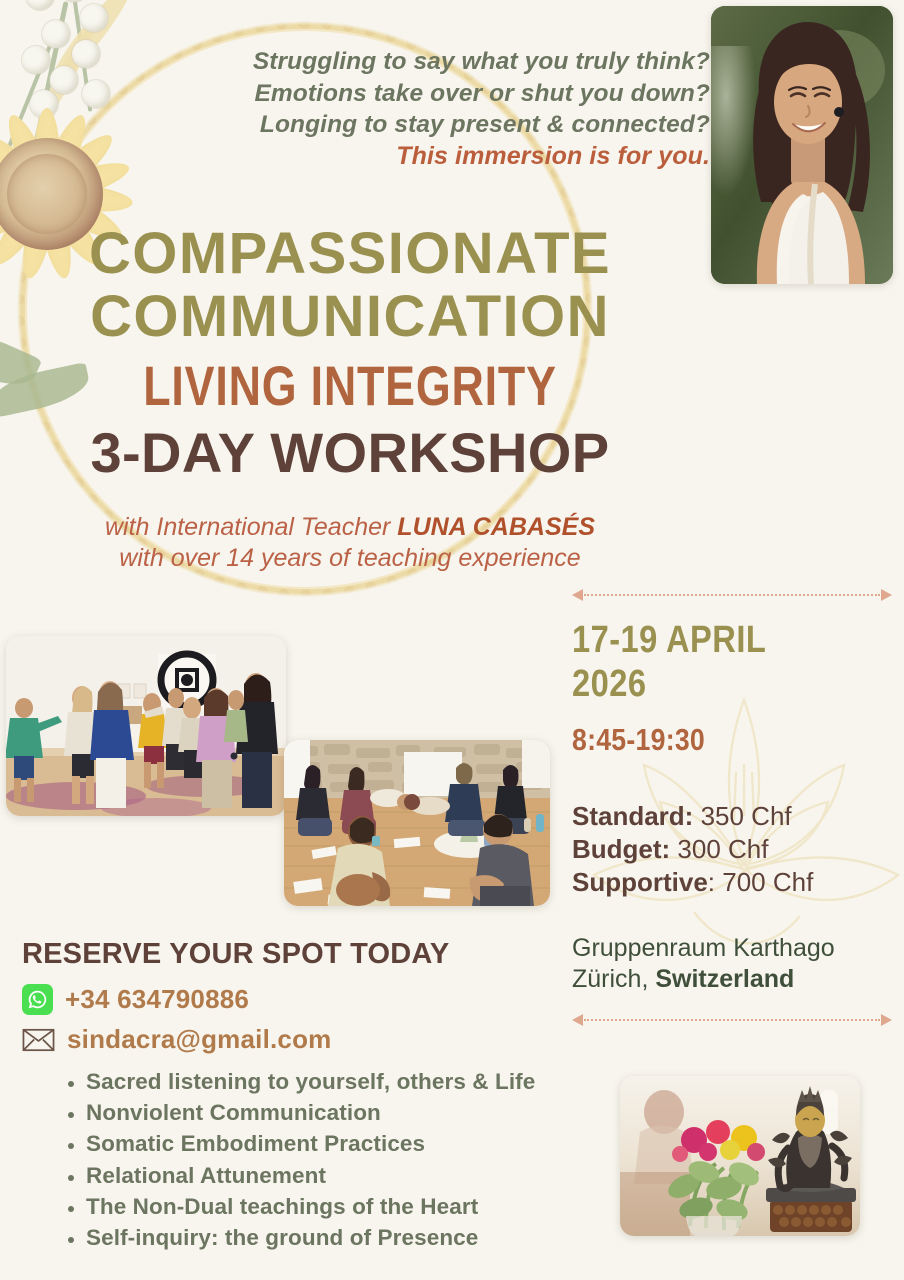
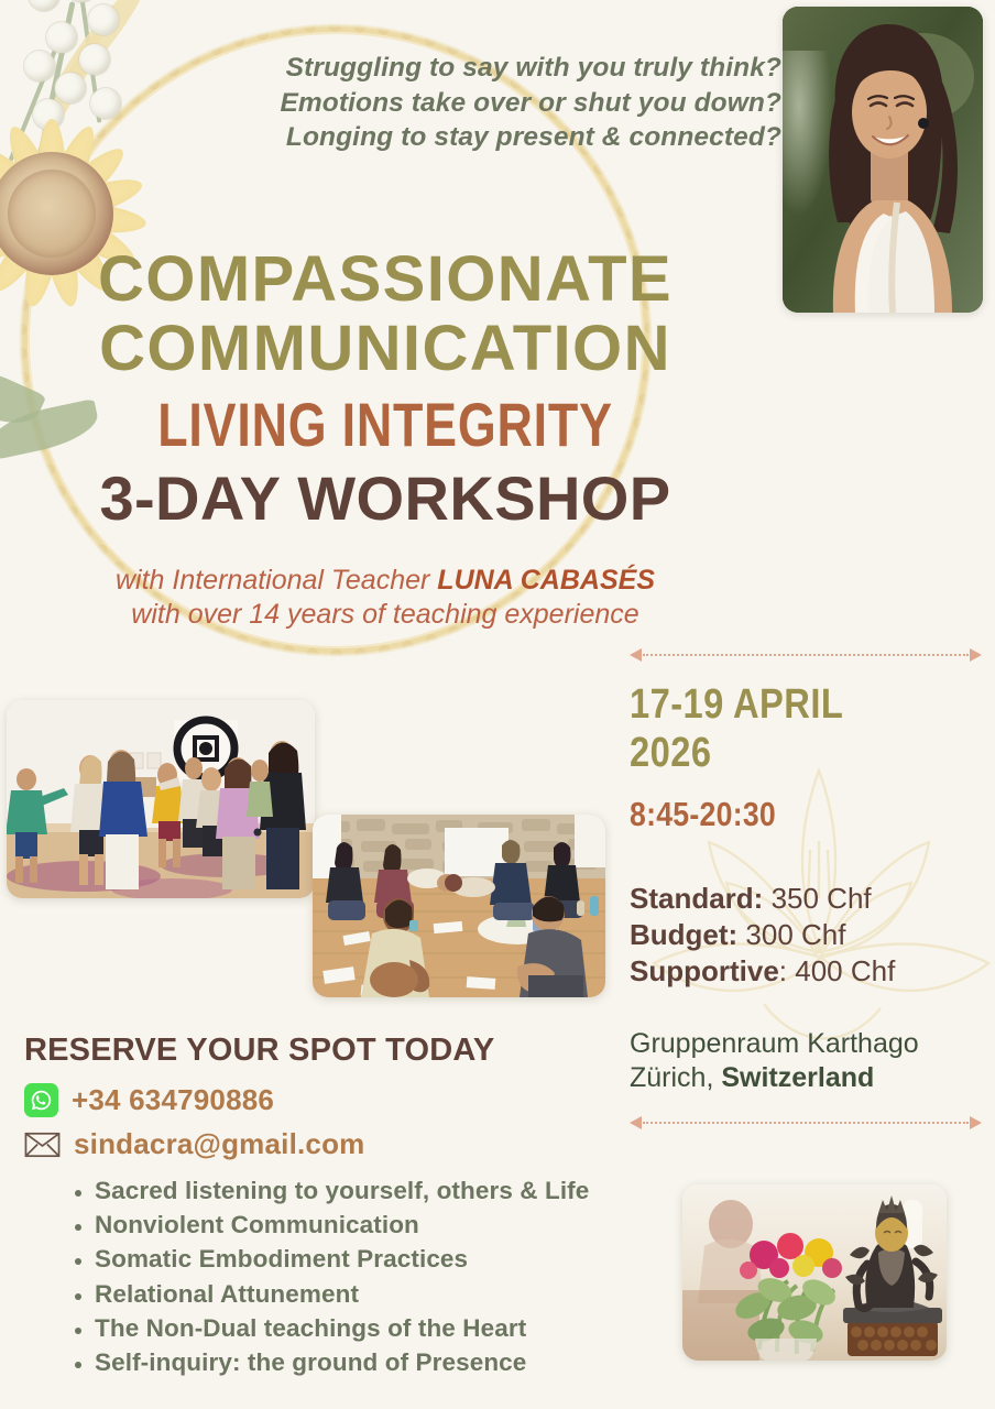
- Struggling to say what you truly think?
+ Struggling to say with you truly think?
  Emotions take over or shut you down?
  Longing to stay present & connected?
- This immersion is for you.
  COMPASSIONATE
  COMMUNICATION
  LIVING INTEGRITY
  3-DAY WORKSHOP
  with International Teacher LUNA CABASÉS
  with over 14 years of teaching experience
  17-19 APRIL 2026
- 8:45-19:30
+ 8:45-20:30
  Standard: 350 Chf
  Budget: 300 Chf
- Supportive: 700 Chf
+ Supportive: 400 Chf
  Gruppenraum Karthago
  Zürich, Switzerland
  RESERVE YOUR SPOT TODAY
  +34 634790886
  sindacra@gmail.com
  Sacred listening to yourself, others & Life
  Nonviolent Communication
  Somatic Embodiment Practices
  Relational Attunement
  The Non-Dual teachings of the Heart
  Self-inquiry: the ground of Presence
